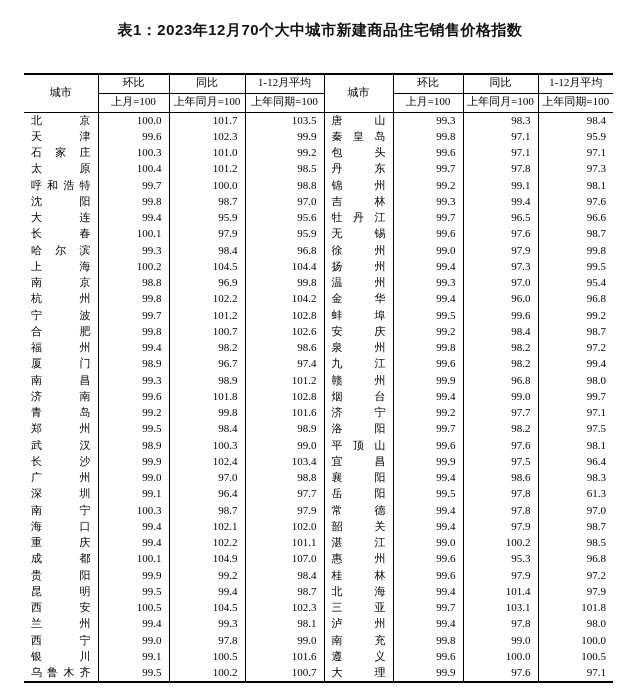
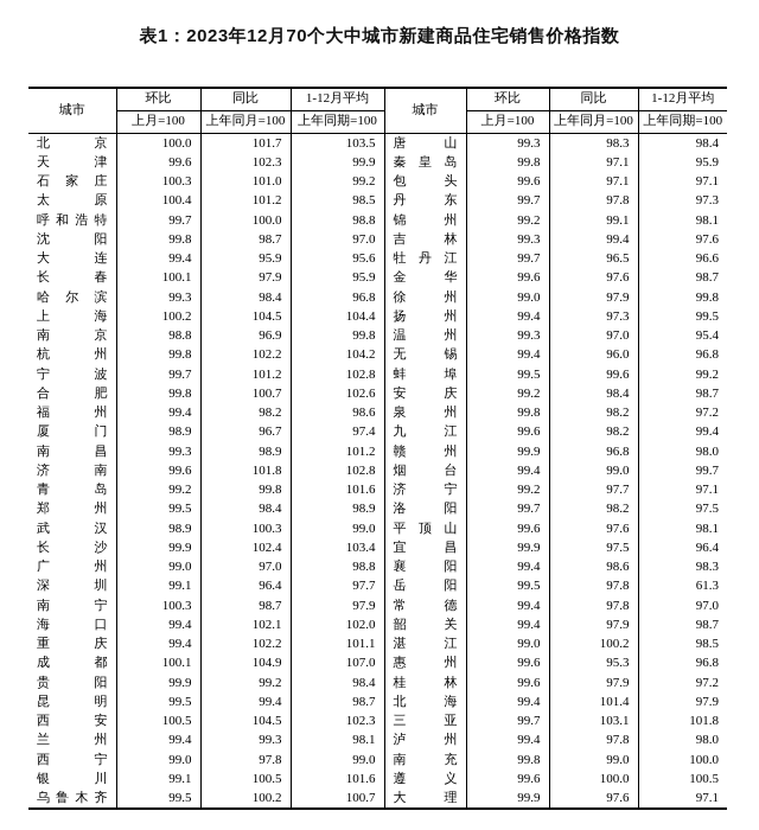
  表1：2023年12月70个大中城市新建商品住宅销售价格指数
  城市	环比	同比	1-12月平均	城市	环比	同比	1-12月平均
  上月=100	上年同月=100	上年同期=100	上月=100	上年同月=100	上年同期=100
  北京	100.0	101.7	103.5	唐山	99.3	98.3	98.4
  天津	99.6	102.3	99.9	秦皇岛	99.8	97.1	95.9
  石家庄	100.3	101.0	99.2	包头	99.6	97.1	97.1
  太原	100.4	101.2	98.5	丹东	99.7	97.8	97.3
  呼和浩特	99.7	100.0	98.8	锦州	99.2	99.1	98.1
  沈阳	99.8	98.7	97.0	吉林	99.3	99.4	97.6
  大连	99.4	95.9	95.6	牡丹江	99.7	96.5	96.6
- 长春	100.1	97.9	95.9	无锡	99.6	97.6	98.7
+ 长春	100.1	97.9	95.9	金华	99.6	97.6	98.7
  哈尔滨	99.3	98.4	96.8	徐州	99.0	97.9	99.8
  上海	100.2	104.5	104.4	扬州	99.4	97.3	99.5
  南京	98.8	96.9	99.8	温州	99.3	97.0	95.4
- 杭州	99.8	102.2	104.2	金华	99.4	96.0	96.8
+ 杭州	99.8	102.2	104.2	无锡	99.4	96.0	96.8
  宁波	99.7	101.2	102.8	蚌埠	99.5	99.6	99.2
  合肥	99.8	100.7	102.6	安庆	99.2	98.4	98.7
  福州	99.4	98.2	98.6	泉州	99.8	98.2	97.2
  厦门	98.9	96.7	97.4	九江	99.6	98.2	99.4
  南昌	99.3	98.9	101.2	赣州	99.9	96.8	98.0
  济南	99.6	101.8	102.8	烟台	99.4	99.0	99.7
  青岛	99.2	99.8	101.6	济宁	99.2	97.7	97.1
  郑州	99.5	98.4	98.9	洛阳	99.7	98.2	97.5
  武汉	98.9	100.3	99.0	平顶山	99.6	97.6	98.1
  长沙	99.9	102.4	103.4	宜昌	99.9	97.5	96.4
  广州	99.0	97.0	98.8	襄阳	99.4	98.6	98.3
  深圳	99.1	96.4	97.7	岳阳	99.5	97.8	61.3
  南宁	100.3	98.7	97.9	常德	99.4	97.8	97.0
  海口	99.4	102.1	102.0	韶关	99.4	97.9	98.7
  重庆	99.4	102.2	101.1	湛江	99.0	100.2	98.5
  成都	100.1	104.9	107.0	惠州	99.6	95.3	96.8
  贵阳	99.9	99.2	98.4	桂林	99.6	97.9	97.2
  昆明	99.5	99.4	98.7	北海	99.4	101.4	97.9
  西安	100.5	104.5	102.3	三亚	99.7	103.1	101.8
  兰州	99.4	99.3	98.1	泸州	99.4	97.8	98.0
  西宁	99.0	97.8	99.0	南充	99.8	99.0	100.0
  银川	99.1	100.5	101.6	遵义	99.6	100.0	100.5
  乌鲁木齐	99.5	100.2	100.7	大理	99.9	97.6	97.1
